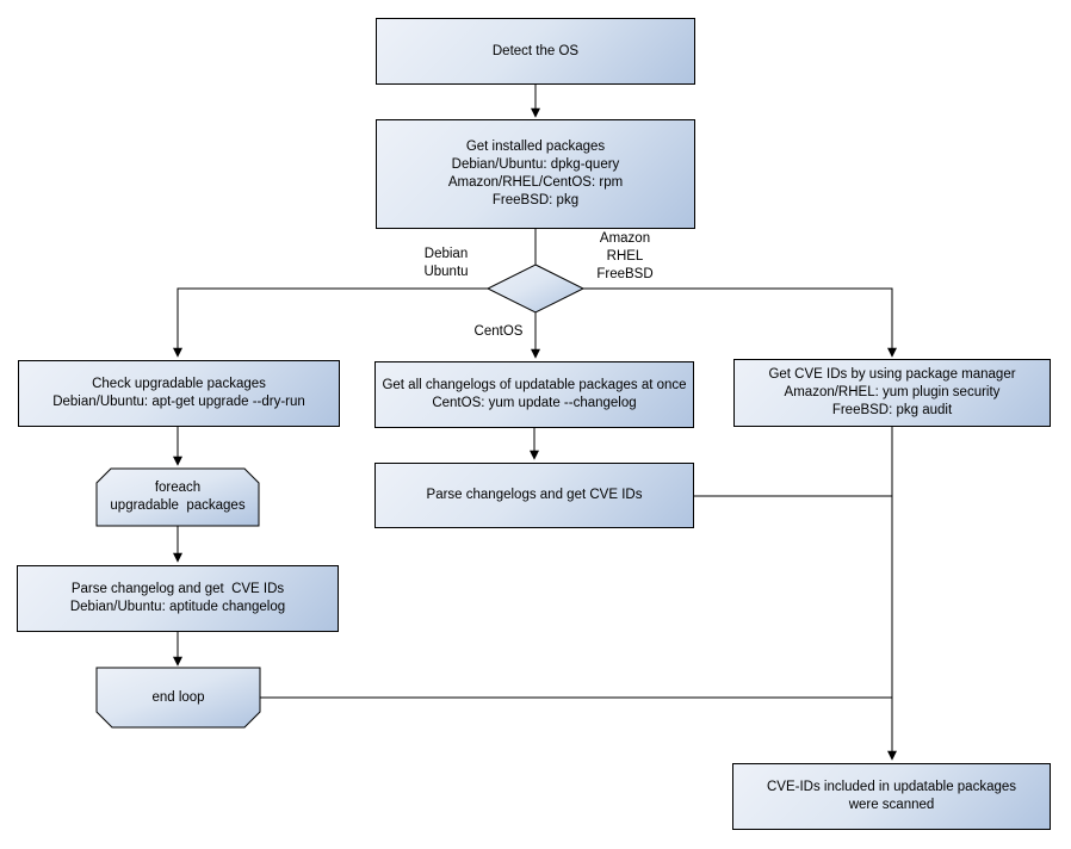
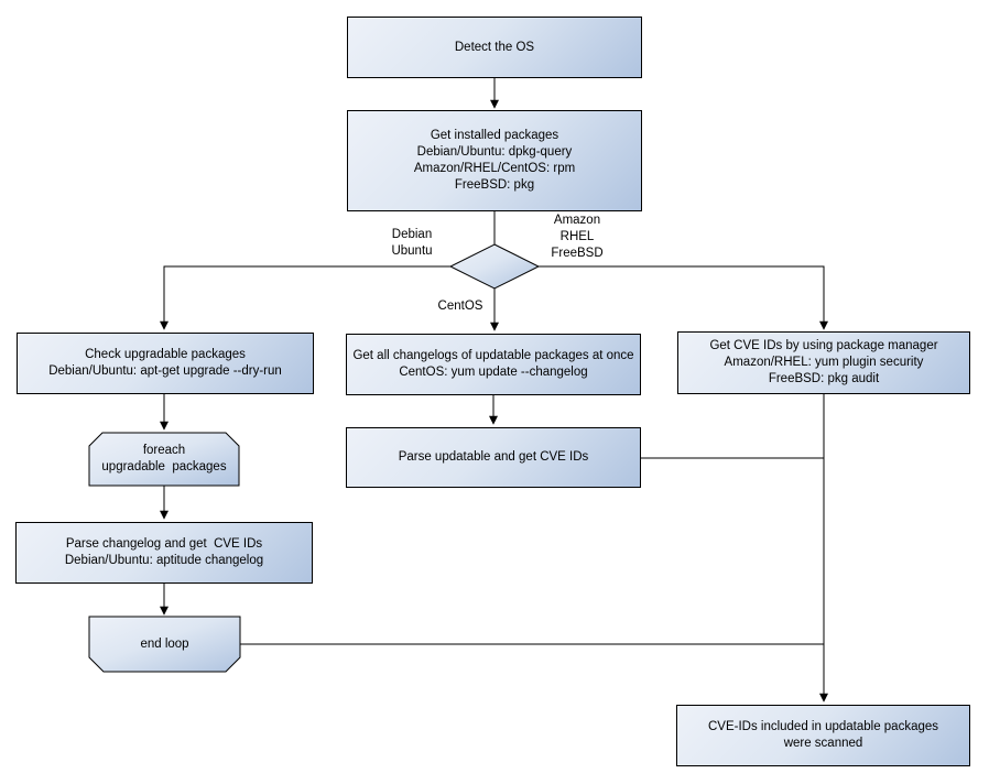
  Detect the OS
  Get installed packages
  Debian/Ubuntu: dpkg-query
  Amazon/RHEL/CentOS: rpm
  FreeBSD: pkg
  Check upgradable packages
  Debian/Ubuntu: apt-get upgrade --dry-run
  Parse changelog and get CVE IDs
  Debian/Ubuntu: aptitude changelog
  Get all changelogs of updatable packages at once
  CentOS: yum update --changelog
- Parse changelogs and get CVE IDs
+ Parse updatable and get CVE IDs
  Get CVE IDs by using package manager
  Amazon/RHEL: yum plugin security
  FreeBSD: pkg audit
  CVE-IDs included in updatable packages
  were scanned
  foreach
  upgradable packages
  end loop
  Debian
  Ubuntu
  Amazon
  RHEL
  FreeBSD
  CentOS
